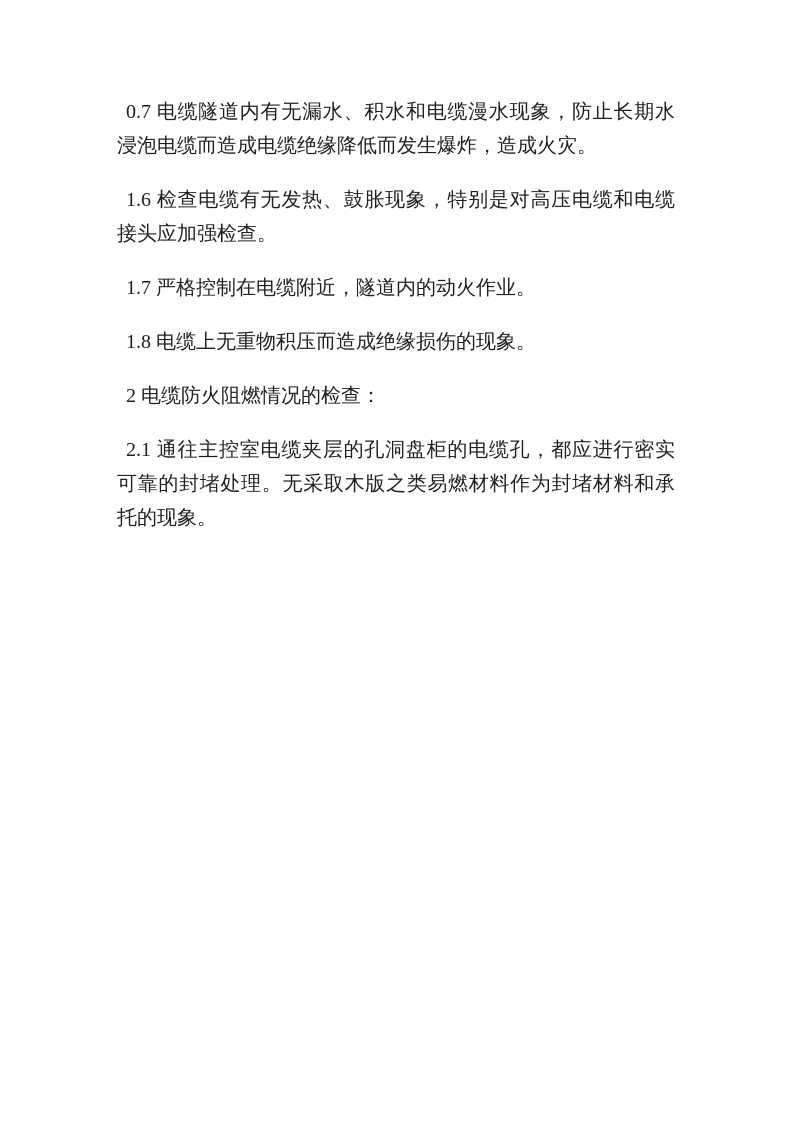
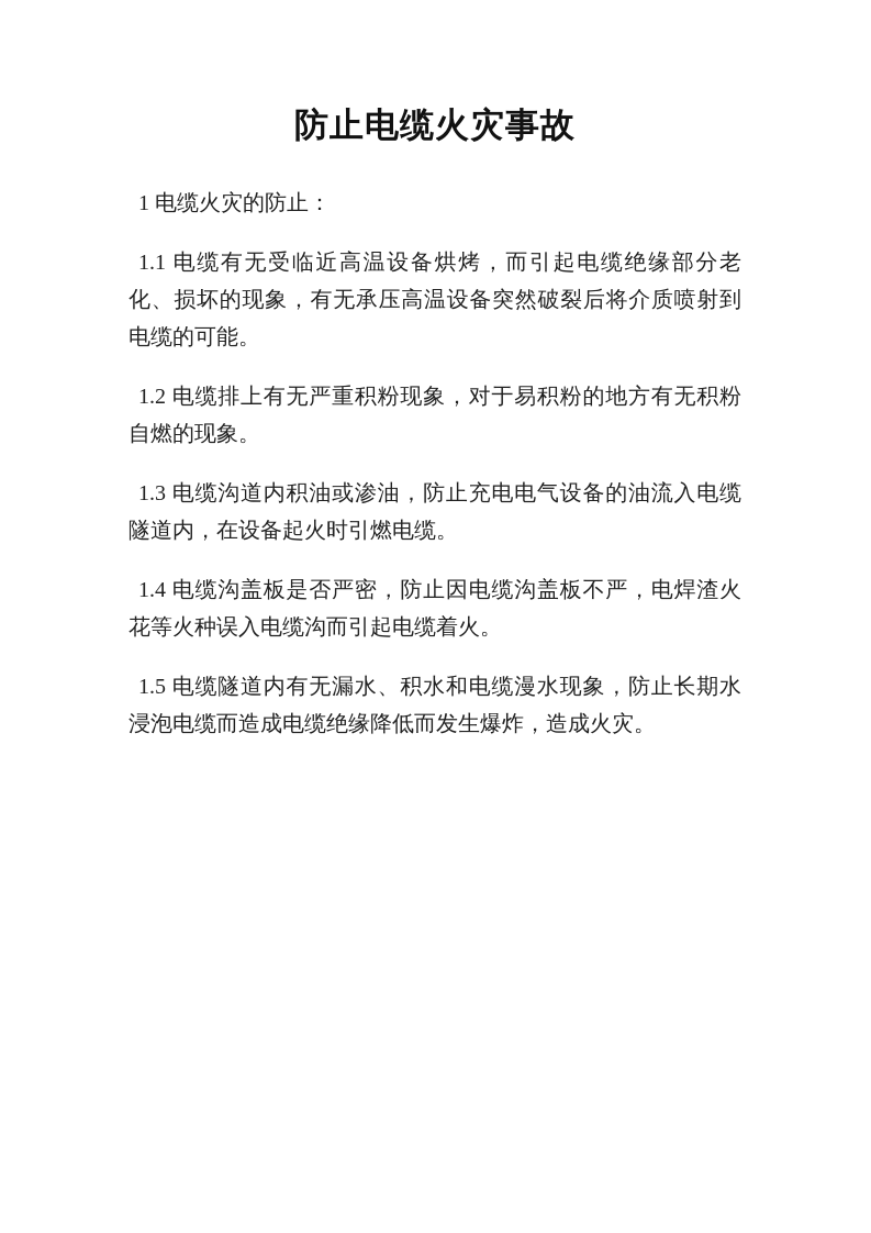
+ 防止电缆火灾事故
+ 1 电缆火灾的防止：
+ 1.1 电缆有无受临近高温设备烘烤，而引起电缆绝缘部分老化、损坏的现象，有无承压高温设备突然破裂后将介质喷射到电缆的可能。
+ 1.2 电缆排上有无严重积粉现象，对于易积粉的地方有无积粉自燃的现象。
+ 1.3 电缆沟道内积油或渗油，防止充电电气设备的油流入电缆隧道内，在设备起火时引燃电缆。
+ 1.4 电缆沟盖板是否严密，防止因电缆沟盖板不严，电焊渣火花等火种误入电缆沟而引起电缆着火。
- 0.7 电缆隧道内有无漏水、积水和电缆漫水现象，防止长期水浸泡电缆而造成电缆绝缘降低而发生爆炸，造成火灾。
+ 1.5 电缆隧道内有无漏水、积水和电缆漫水现象，防止长期水浸泡电缆而造成电缆绝缘降低而发生爆炸，造成火灾。
- 1.6 检查电缆有无发热、鼓胀现象，特别是对高压电缆和电缆接头应加强检查。
- 1.7 严格控制在电缆附近，隧道内的动火作业。
- 1.8 电缆上无重物积压而造成绝缘损伤的现象。
- 2 电缆防火阻燃情况的检查：
- 2.1 通往主控室电缆夹层的孔洞盘柜的电缆孔，都应进行密实可靠的封堵处理。无采取木版之类易燃材料作为封堵材料和承托的现象。
